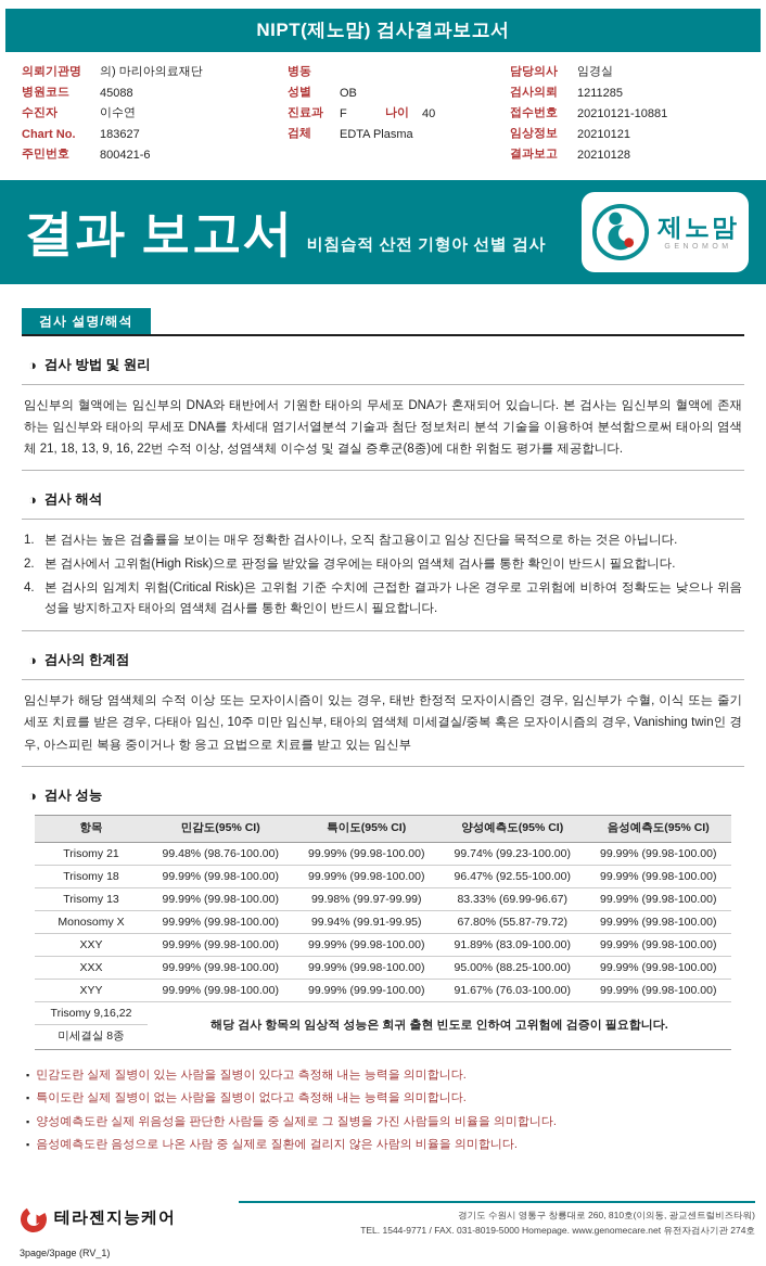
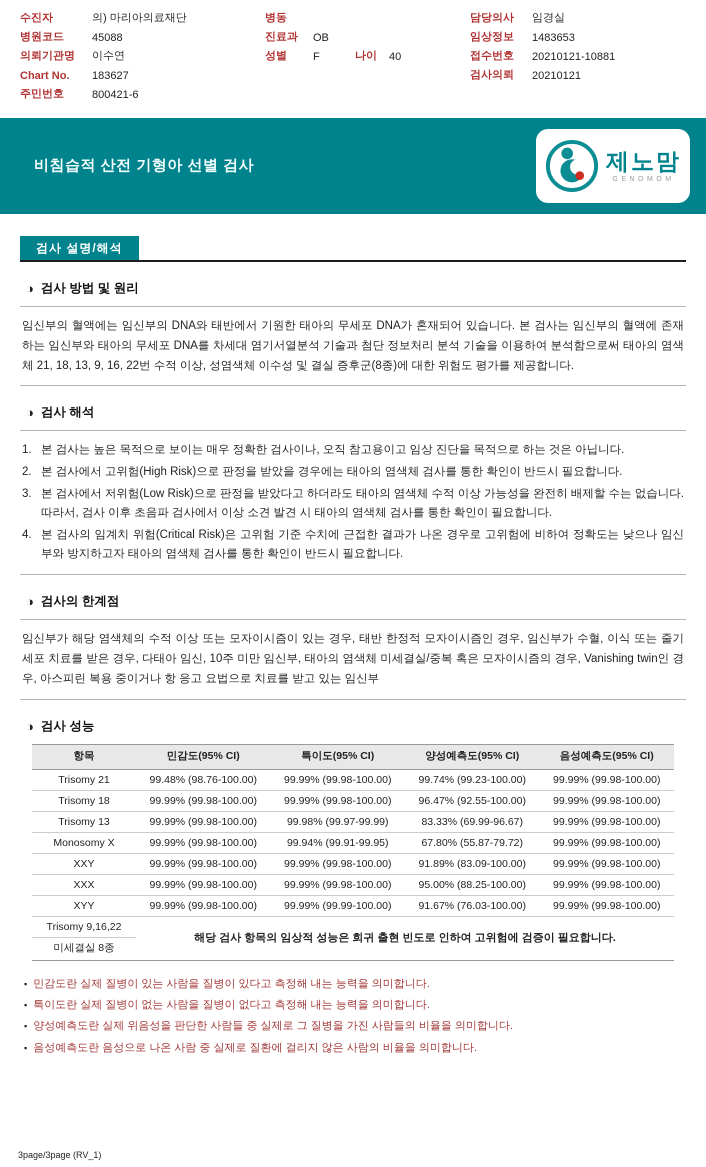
- NIPT(제노맘) 검사결과보고서
- 의뢰기관명
+ 수진자
  의) 마리아의료재단
  병원코드
  45088
- 수진자
+ 의뢰기관명
  이수연
  Chart No.
  183627
  주민번호
  800421-6
  병동
- 성별
+ 진료과
  OB
- 진료과
+ 성별
  F
  나이
  40
- 검체
- EDTA Plasma
  담당의사
  임경실
- 검사의뢰
+ 임상정보
- 1211285
+ 1483653
  접수번호
  20210121-10881
- 임상정보
+ 검사의뢰
  20210121
- 결과보고
- 20210128
- 결과 보고서
  비침습적 산전 기형아 선별 검사
  제노맘
  검사 설명/해석
  ◑
  검사 방법 및 원리
  임신부의 혈액에는 임신부의 DNA와 태반에서 기원한 태아의 무세포 DNA가 혼재되어 있습니다. 본 검사는 임신부의 혈액에 존재하는 임신부와 태아의 무세포 DNA를 차세대 염기서열분석 기술과 첨단 정보처리 분석 기술을 이용하여 분석함으로써 태아의 염색체 21, 18, 13, 9, 16, 22번 수적 이상, 성염색체 이수성 및 결실 증후군(8종)에 대한 위험도 평가를 제공합니다.
  ◑
  검사 해석
  1.
- 본 검사는 높은 검출률을 보이는 매우 정확한 검사이나, 오직 참고용이고 임상 진단을 목적으로 하는 것은 아닙니다.
+ 본 검사는 높은 목적으로 보이는 매우 정확한 검사이나, 오직 참고용이고 임상 진단을 목적으로 하는 것은 아닙니다.
  2.
  본 검사에서 고위험(High Risk)으로 판정을 받았을 경우에는 태아의 염색체 검사를 통한 확인이 반드시 필요합니다.
+ 3.
+ 본 검사에서 저위험(Low Risk)으로 판정을 받았다고 하더라도 태아의 염색체 수적 이상 가능성을 완전히 배제할 수는 없습니다. 따라서, 검사 이후 초음파 검사에서 이상 소견 발견 시 태아의 염색체 검사를 통한 확인이 필요합니다.
  4.
- 본 검사의 임계치 위험(Critical Risk)은 고위험 기준 수치에 근접한 결과가 나온 경우로 고위험에 비하여 정확도는 낮으나 위음성을 방지하고자 태아의 염색체 검사를 통한 확인이 반드시 필요합니다.
+ 본 검사의 임계치 위험(Critical Risk)은 고위험 기준 수치에 근접한 결과가 나온 경우로 고위험에 비하여 정확도는 낮으나 임신부와 방지하고자 태아의 염색체 검사를 통한 확인이 반드시 필요합니다.
  ◑
  검사의 한계점
  임신부가 해당 염색체의 수적 이상 또는 모자이시즘이 있는 경우, 태반 한정적 모자이시즘인 경우, 임신부가 수혈, 이식 또는 줄기 세포 치료를 받은 경우, 다태아 임신, 10주 미만 임신부, 태아의 염색체 미세결실/중복 혹은 모자이시즘의 경우, Vanishing twin인 경우, 아스피린 복용 중이거나 항 응고 요법으로 치료를 받고 있는 임신부
  ◑
  검사 성능
  항목	민감도(95% CI)	특이도(95% CI)	양성예측도(95% CI)	음성예측도(95% CI)
  Trisomy 21	99.48% (98.76-100.00)	99.99% (99.98-100.00)	99.74% (99.23-100.00)	99.99% (99.98-100.00)
  Trisomy 18	99.99% (99.98-100.00)	99.99% (99.98-100.00)	96.47% (92.55-100.00)	99.99% (99.98-100.00)
  Trisomy 13	99.99% (99.98-100.00)	99.98% (99.97-99.99)	83.33% (69.99-96.67)	99.99% (99.98-100.00)
  Monosomy X	99.99% (99.98-100.00)	99.94% (99.91-99.95)	67.80% (55.87-79.72)	99.99% (99.98-100.00)
  XXY	99.99% (99.98-100.00)	99.99% (99.98-100.00)	91.89% (83.09-100.00)	99.99% (99.98-100.00)
  XXX	99.99% (99.98-100.00)	99.99% (99.98-100.00)	95.00% (88.25-100.00)	99.99% (99.98-100.00)
  XYY	99.99% (99.98-100.00)	99.99% (99.99-100.00)	91.67% (76.03-100.00)	99.99% (99.98-100.00)
  Trisomy 9,16,22	해당 검사 항목의 임상적 성능은 희귀 출현 빈도로 인하여 고위험에 검증이 필요합니다.
  미세결실 8종
  ▪
  민감도란 실제 질병이 있는 사람을 질병이 있다고 측정해 내는 능력을 의미합니다.
  ▪
  특이도란 실제 질병이 없는 사람을 질병이 없다고 측정해 내는 능력을 의미합니다.
  ▪
  양성예측도란 실제 위음성을 판단한 사람들 중 실제로 그 질병을 가진 사람들의 비율을 의미합니다.
  ▪
  음성예측도란 음성으로 나온 사람 중 실제로 질환에 걸리지 않은 사람의 비율을 의미합니다.
- 테라젠지능케어
- 경기도 수원시 영통구 창룡대로 260, 810호(이의동, 광교센트럴비즈타워)
- TEL. 1544-9771 / FAX. 031-8019-5000 Homepage. www.genomecare.net 유전자검사기관 274호
  3page/3page (RV_1)
